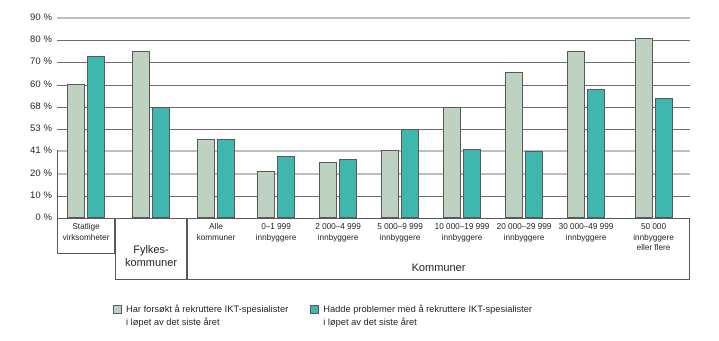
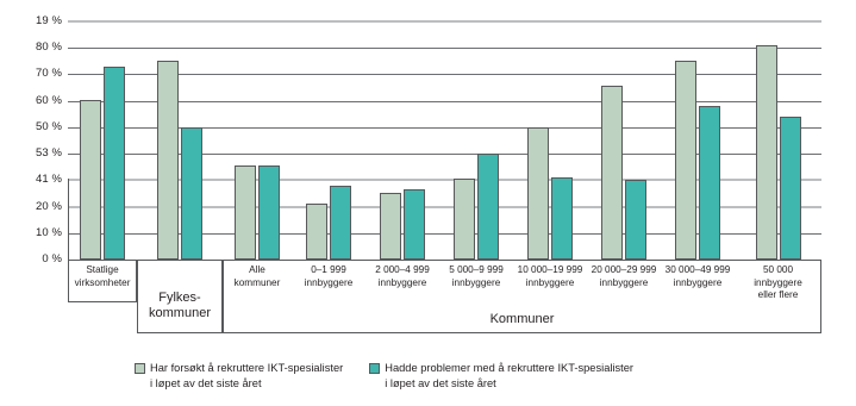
- 90 %
+ 19 %
  80 %
  70 %
  60 %
- 68 %
+ 50 %
  53 %
  41 %
  20 %
  10 %
  0 %
  Statlige
  virksomheter
  Alle
  kommuner
  0–1 999
  innbyggere
  2 000–4 999
  innbyggere
  5 000–9 999
  innbyggere
  10 000–19 999
  innbyggere
  20 000–29 999
  innbyggere
  30 000–49 999
  innbyggere
  50 000
  innbyggere
  eller flere
  Fylkes-
  kommuner
  Kommuner
  Har forsøkt å rekruttere IKT-spesialister
  i løpet av det siste året
  Hadde problemer med å rekruttere IKT-spesialister
  i løpet av det siste året
